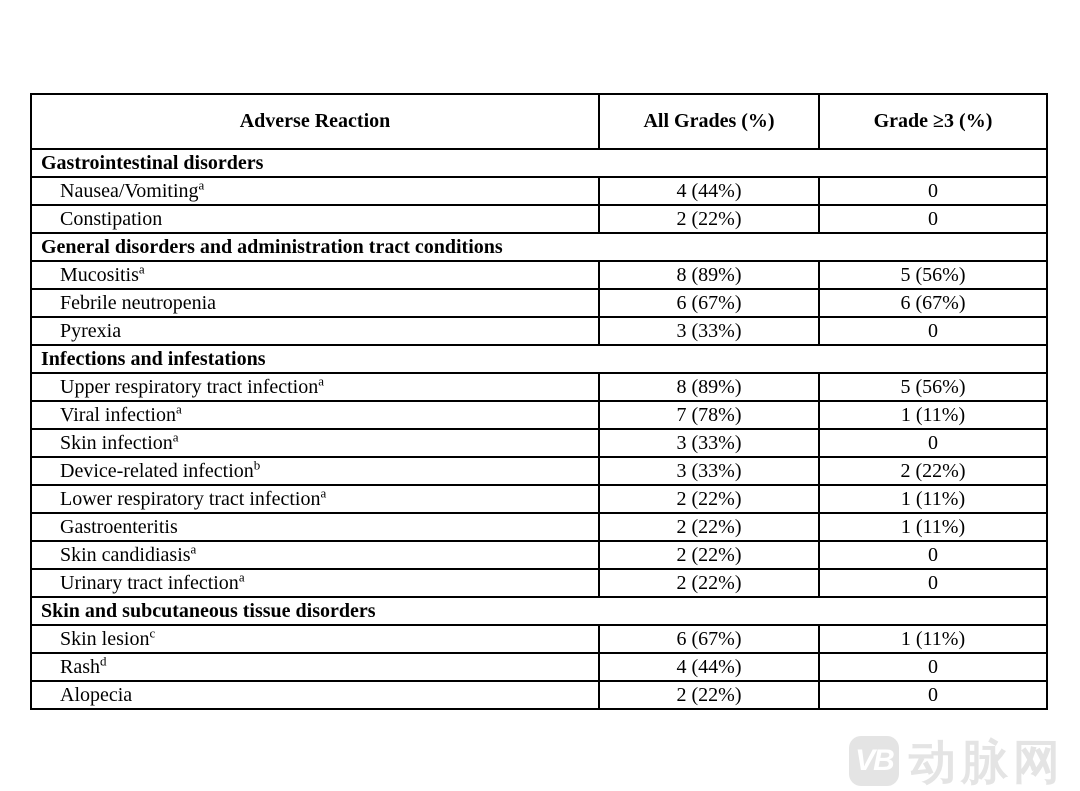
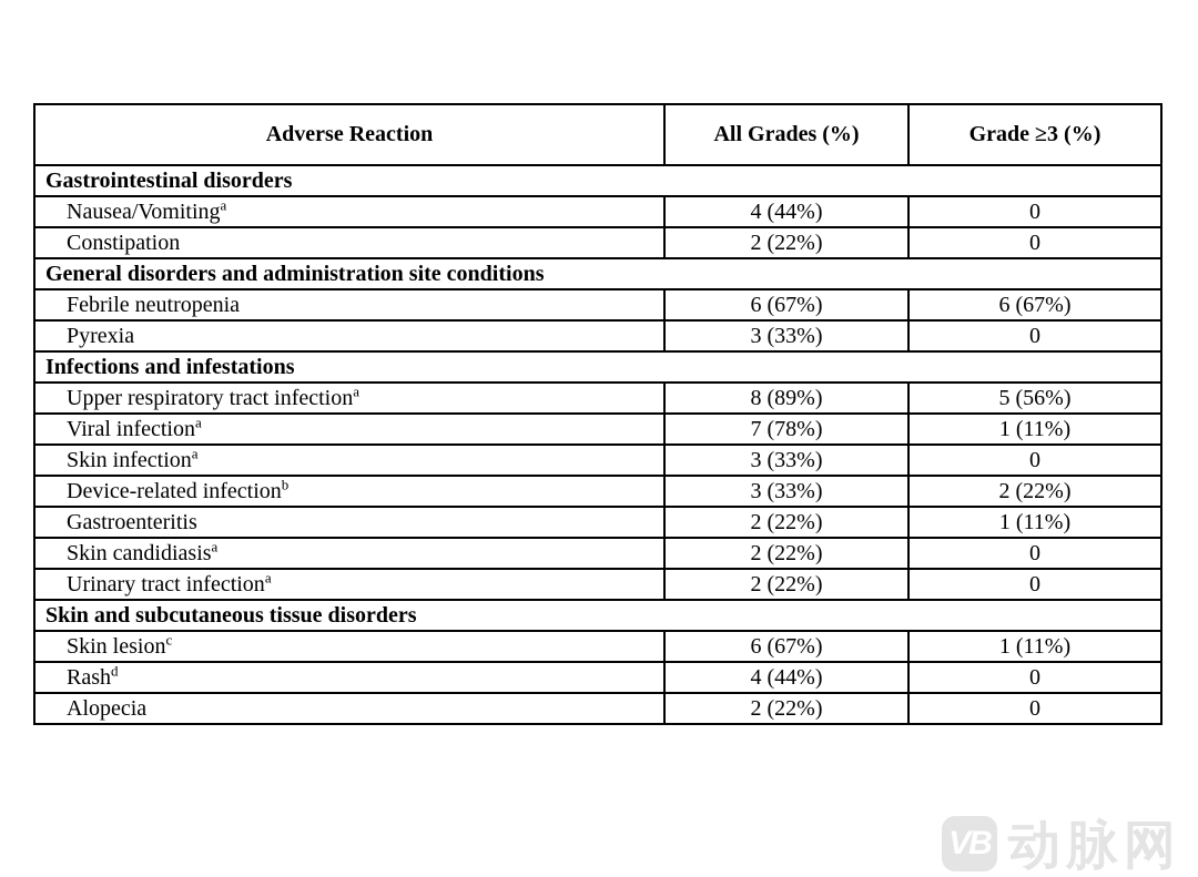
  Adverse Reaction	All Grades (%)	Grade ≥3 (%)
  Gastrointestinal disorders
  Nausea/Vomitinga	4 (44%)	0
  Constipation	2 (22%)	0
- General disorders and administration tract conditions
+ General disorders and administration site conditions
- Mucositisa	8 (89%)	5 (56%)
  Febrile neutropenia	6 (67%)	6 (67%)
  Pyrexia	3 (33%)	0
  Infections and infestations
  Upper respiratory tract infectiona	8 (89%)	5 (56%)
  Viral infectiona	7 (78%)	1 (11%)
  Skin infectiona	3 (33%)	0
  Device-related infectionb	3 (33%)	2 (22%)
- Lower respiratory tract infectiona	2 (22%)	1 (11%)
  Gastroenteritis	2 (22%)	1 (11%)
  Skin candidiasisa	2 (22%)	0
  Urinary tract infectiona	2 (22%)	0
  Skin and subcutaneous tissue disorders
  Skin lesionc	6 (67%)	1 (11%)
  Rashd	4 (44%)	0
  Alopecia	2 (22%)	0
  VB
  动脉网
